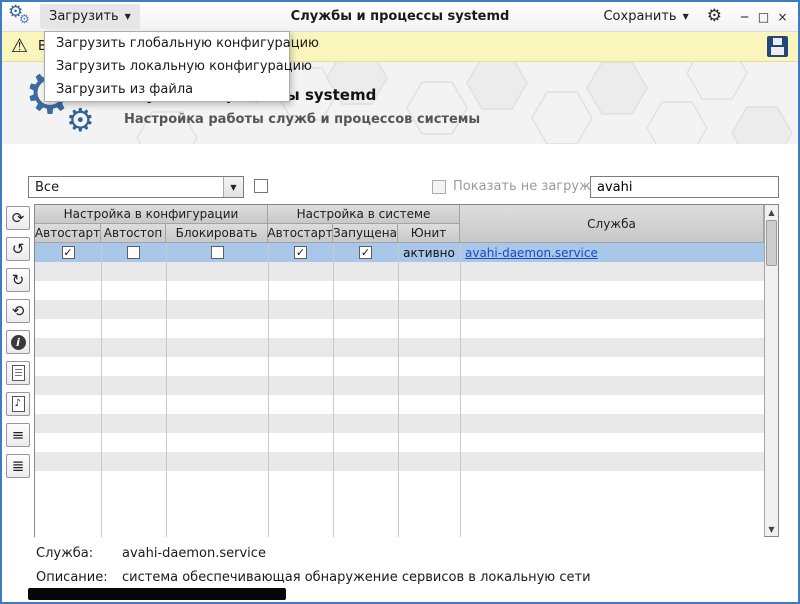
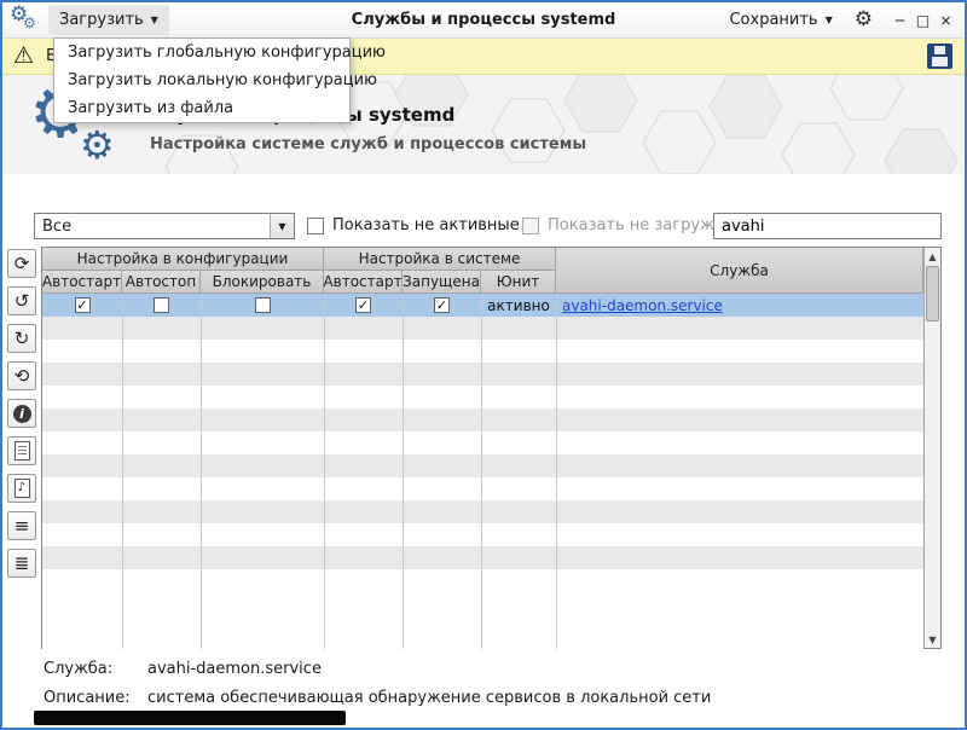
  ⚙
  ⚙
  Загрузить
  ▼
  Службы и процессы systemd
  Сохранить
  ▼
  ⚙
  ─
  □
  ×
  ⚠
  В
  ⚙
- Настройка работы служб и процессов системы
+ Настройка системе служб и процессов системы
  Загрузить глобальную конфигурацию
  Загрузить локальную конфигурацию
  Загрузить из файла
  Все
  ▼
+ Показать не активные
  Показать не загруж
  avahi
  ⟳
  ↺
  ↻
  ⟲
  i
  ♪
  ≡
  ≣
  Настройка в конфигурации
  Настройка в системе
  Служба
  Автостарт
  Автостоп
  Блокировать
  Автостарт
  Запущена
  Юнит
  активно
  avahi-daemon.service
  ▲
  ▼
  Служба:
  avahi-daemon.service
  Описание:
- система обеспечивающая обнаружение сервисов в локальную сети
+ система обеспечивающая обнаружение сервисов в локальной сети
